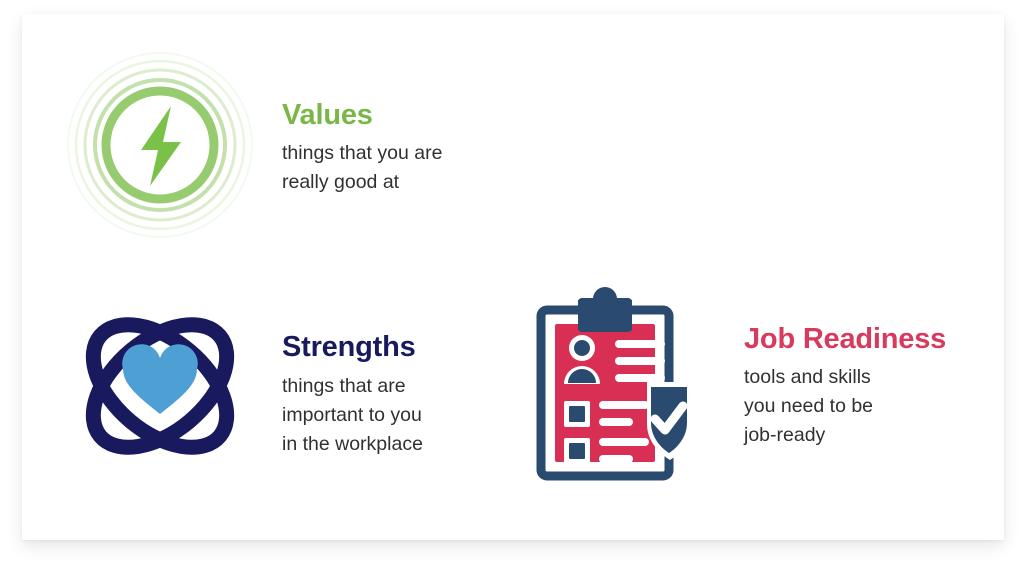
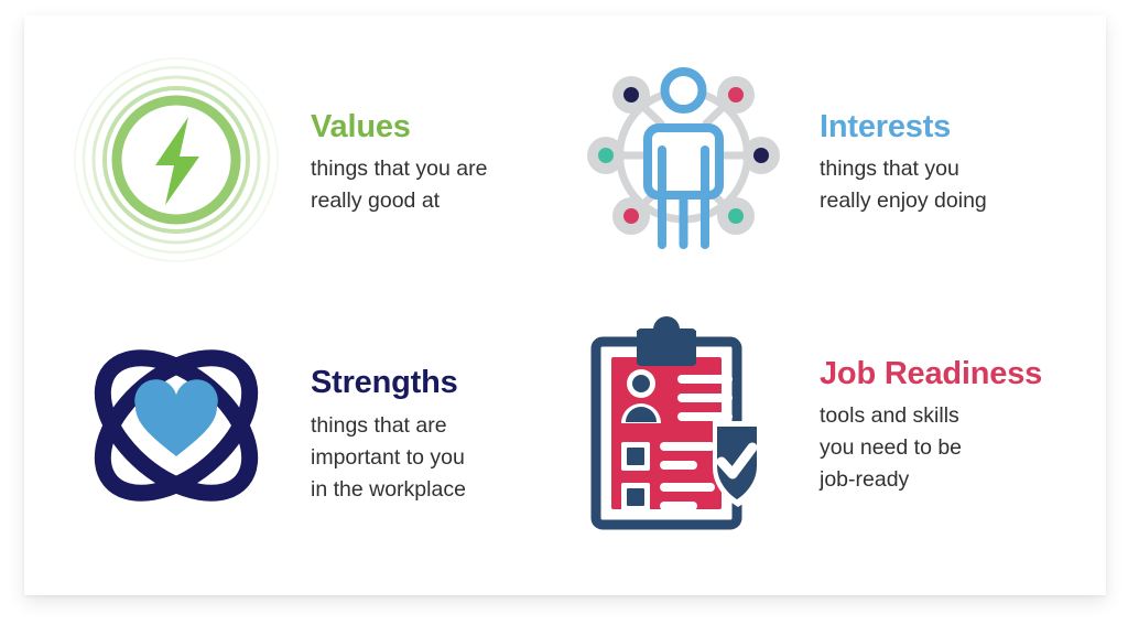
  Values
  things that you are
  really good at
+ Interests
+ things that you
+ really enjoy doing
  Strengths
  things that are
  important to you
  in the workplace
  Job Readiness
  tools and skills
  you need to be
  job-ready
